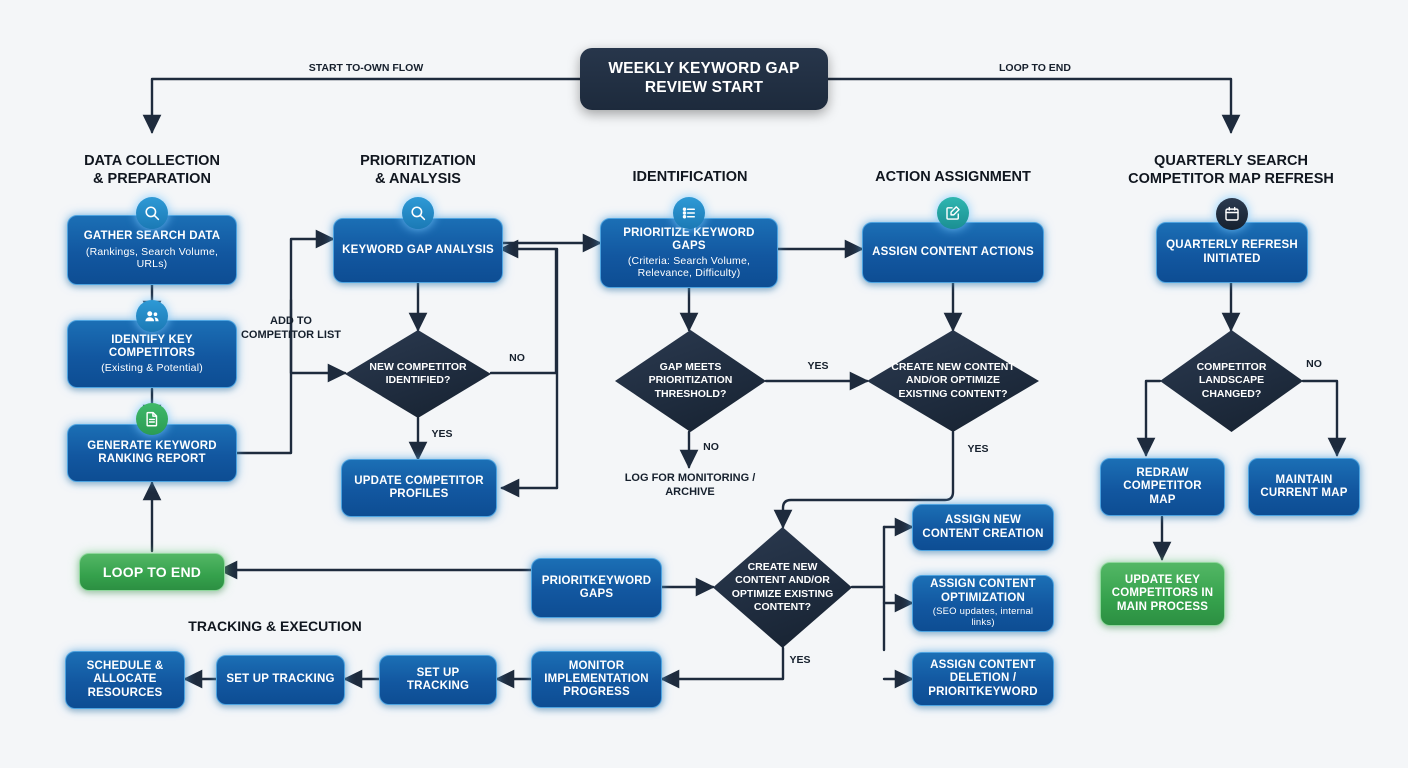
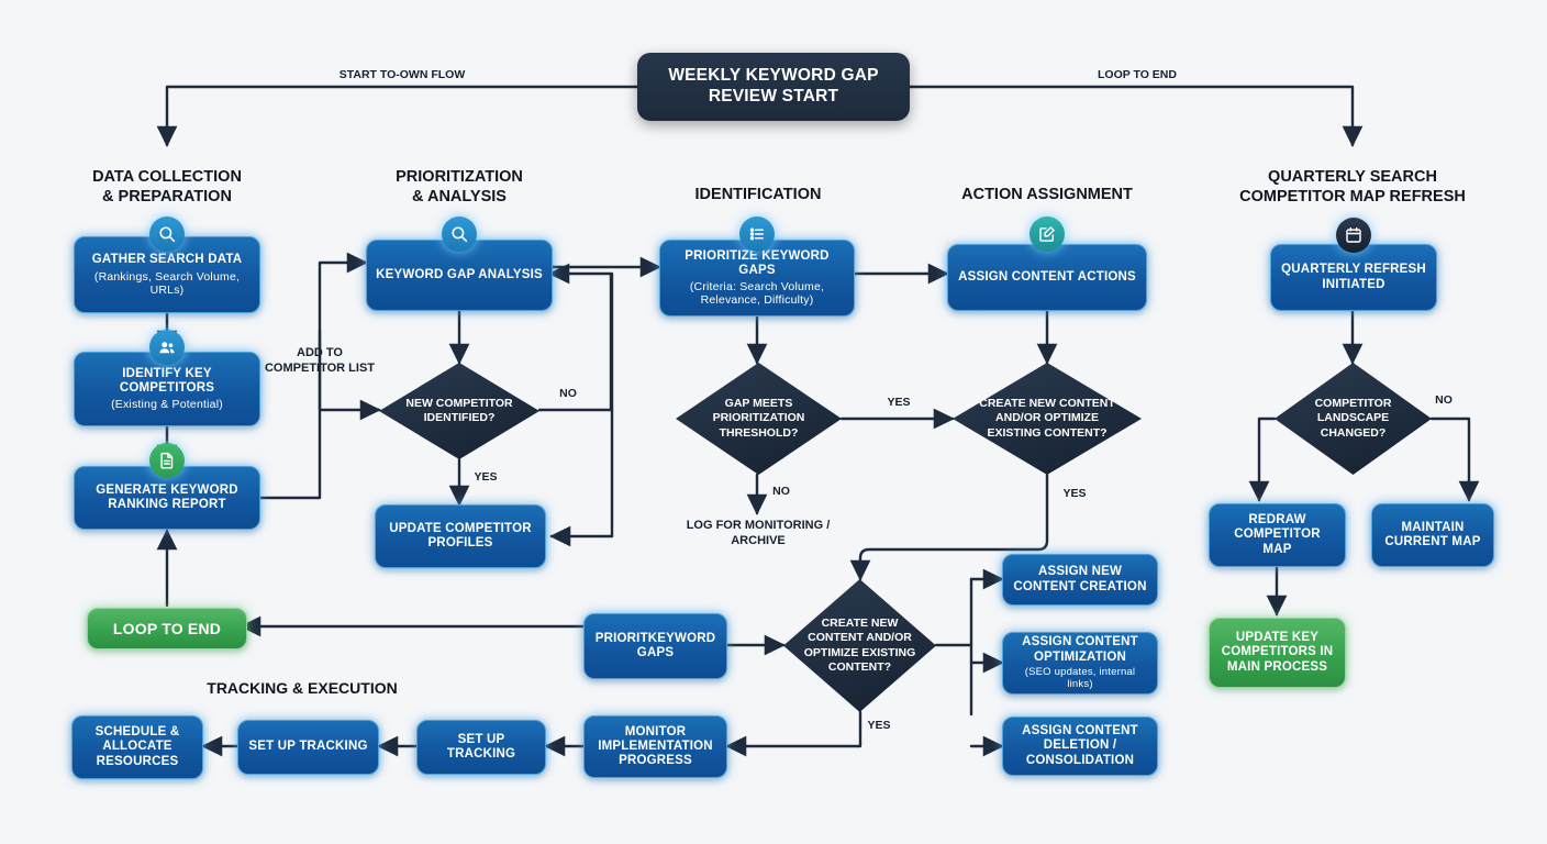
  WEEKLY KEYWORD GAP
  REVIEW START
  START TO-OWN FLOW
  LOOP TO END
  DATA COLLECTION
  & PREPARATION
  PRIORITIZATION
  & ANALYSIS
  IDENTIFICATION
  ACTION ASSIGNMENT
  QUARTERLY SEARCH
  COMPETITOR MAP REFRESH
  GATHER SEARCH DATA
  (Rankings, Search Volume, URLs)
  IDENTIFY KEY COMPETITORS
  (Existing & Potential)
  GENERATE KEYWORD RANKING REPORT
  LOOP TO END
  ADD TO COMPETITOR LIST
  KEYWORD GAP ANALYSIS
  NEW COMPETITOR IDENTIFIED?
  NO
  YES
  UPDATE COMPETITOR PROFILES
  PRIORITIZE KEYWORD GAPS
  (Criteria: Search Volume, Relevance, Difficulty)
  GAP MEETS PRIORITIZATION THRESHOLD?
  YES
  NO
  LOG FOR MONITORING / ARCHIVE
  ASSIGN CONTENT ACTIONS
  CREATE NEW CONTENT AND/OR OPTIMIZE EXISTING CONTENT?
  YES
  QUARTERLY REFRESH INITIATED
  COMPETITOR LANDSCAPE CHANGED?
  NO
  REDRAW COMPETITOR MAP
  MAINTAIN CURRENT MAP
  UPDATE KEY COMPETITORS IN MAIN PROCESS
  PRIORITKEYWORD GAPS
  CREATE NEW CONTENT AND/OR OPTIMIZE EXISTING CONTENT?
  YES
  ASSIGN NEW CONTENT CREATION
  ASSIGN CONTENT OPTIMIZATION
  (SEO updates, internal links)
- ASSIGN CONTENT DELETION / PRIORITKEYWORD
+ ASSIGN CONTENT DELETION / CONSOLIDATION
  TRACKING & EXECUTION
  MONITOR IMPLEMENTATION PROGRESS
  SET UP TRACKING
  SET UP TRACKING
  SCHEDULE & ALLOCATE RESOURCES
